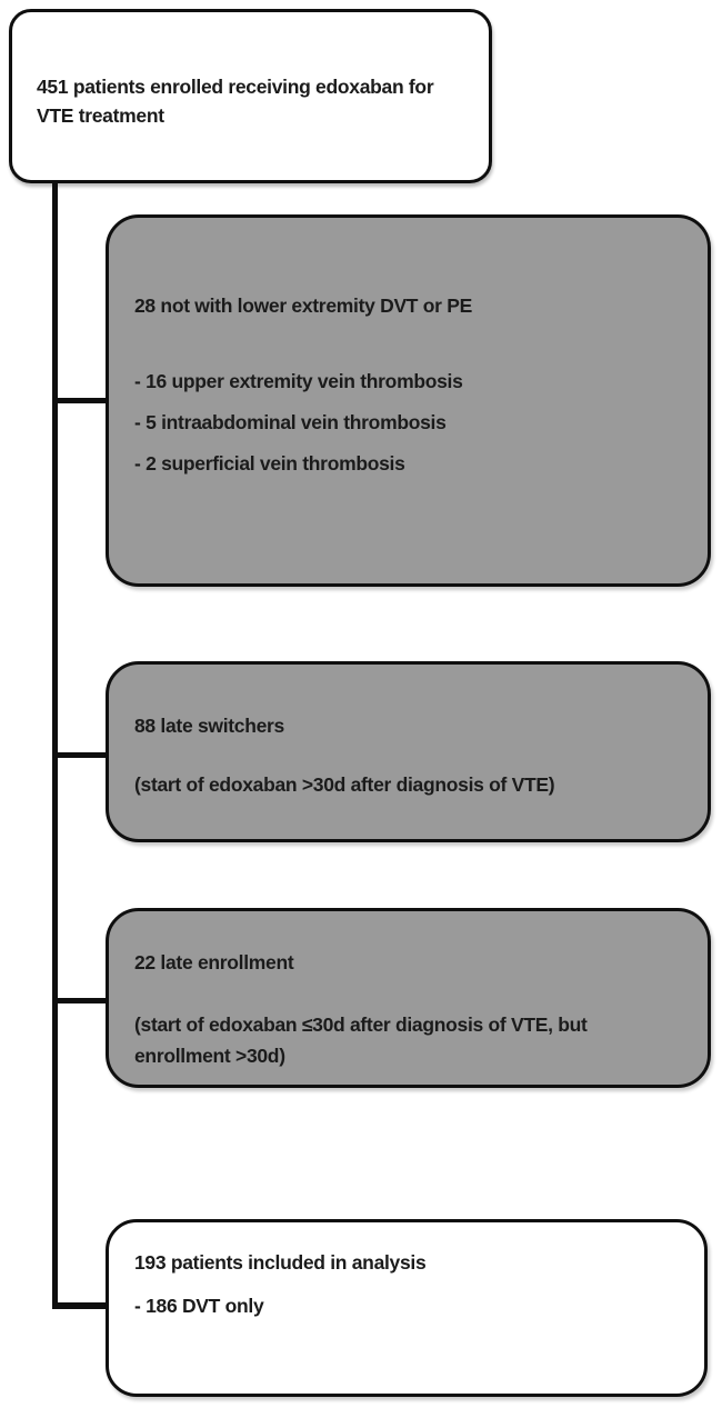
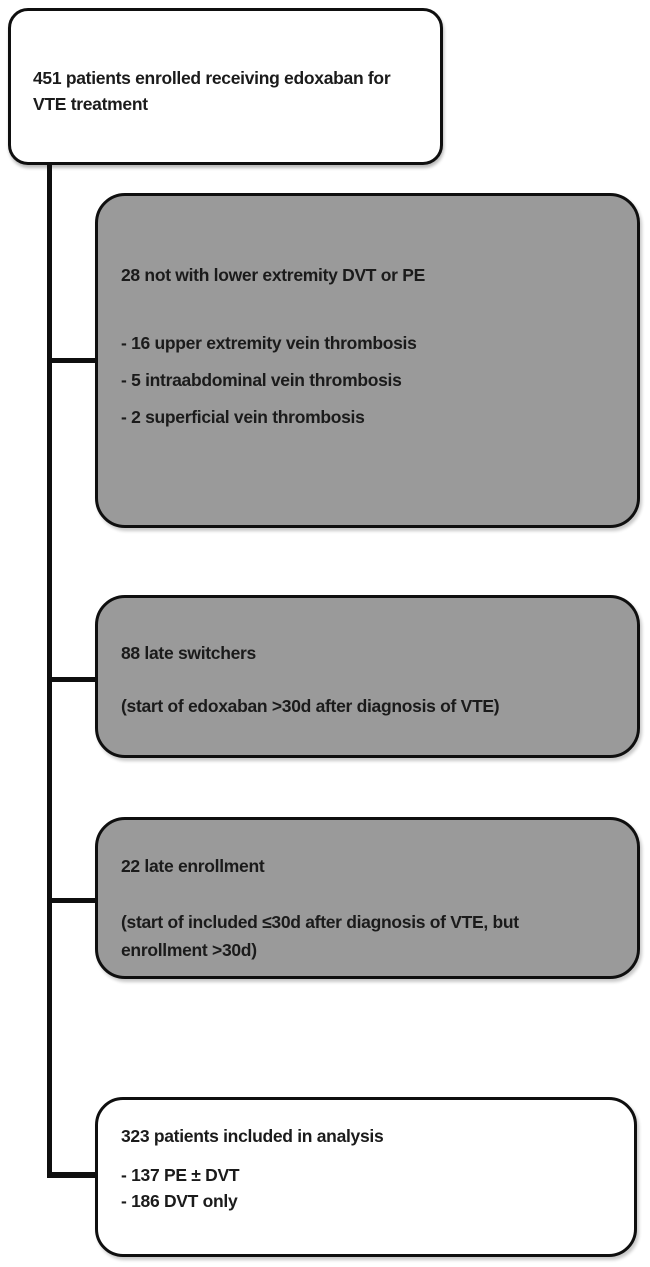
  451 patients enrolled receiving edoxaban for
  VTE treatment
  28 not with lower extremity DVT or PE
  - 16 upper extremity vein thrombosis
  - 5 intraabdominal vein thrombosis
  - 2 superficial vein thrombosis
  88 late switchers
  (start of edoxaban >30d after diagnosis of VTE)
  22 late enrollment
- (start of edoxaban ≤30d after diagnosis of VTE, but
+ (start of included ≤30d after diagnosis of VTE, but
  enrollment >30d)
- 193 patients included in analysis
+ 323 patients included in analysis
+ - 137 PE ± DVT
  - 186 DVT only
